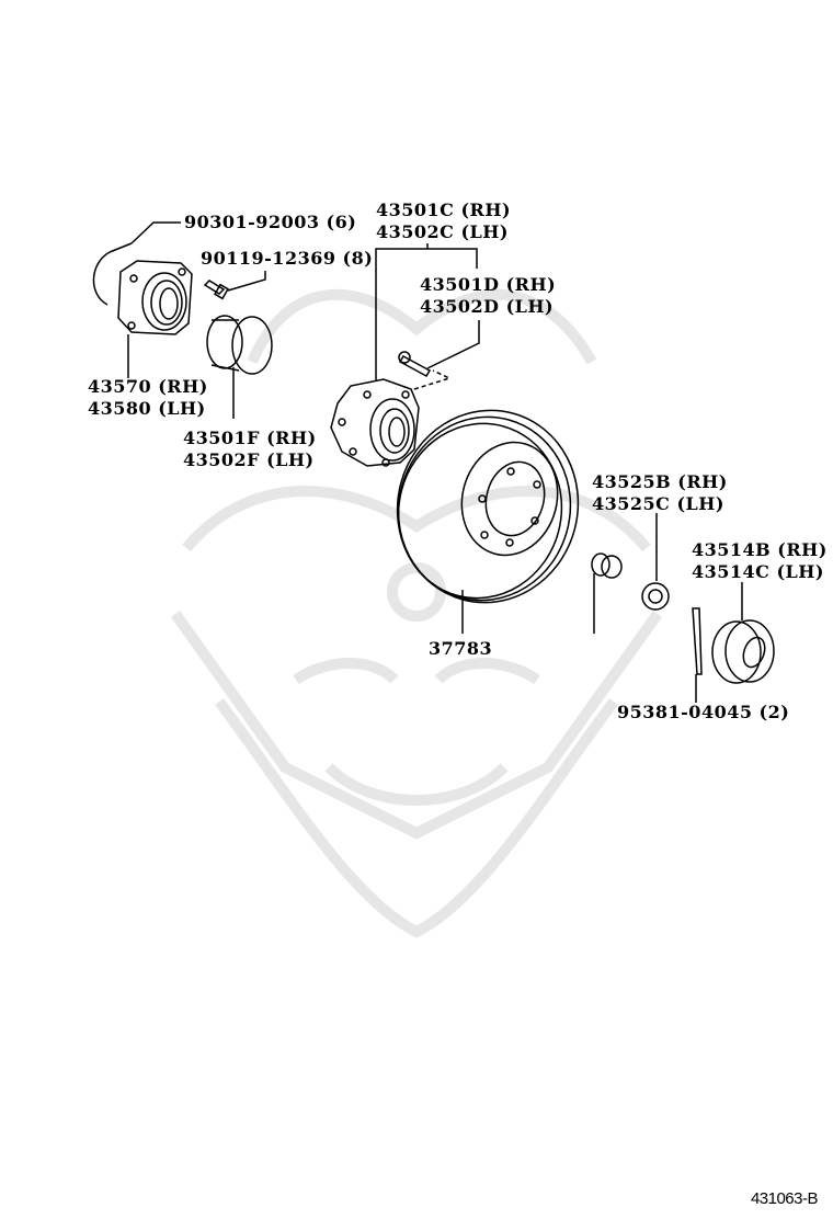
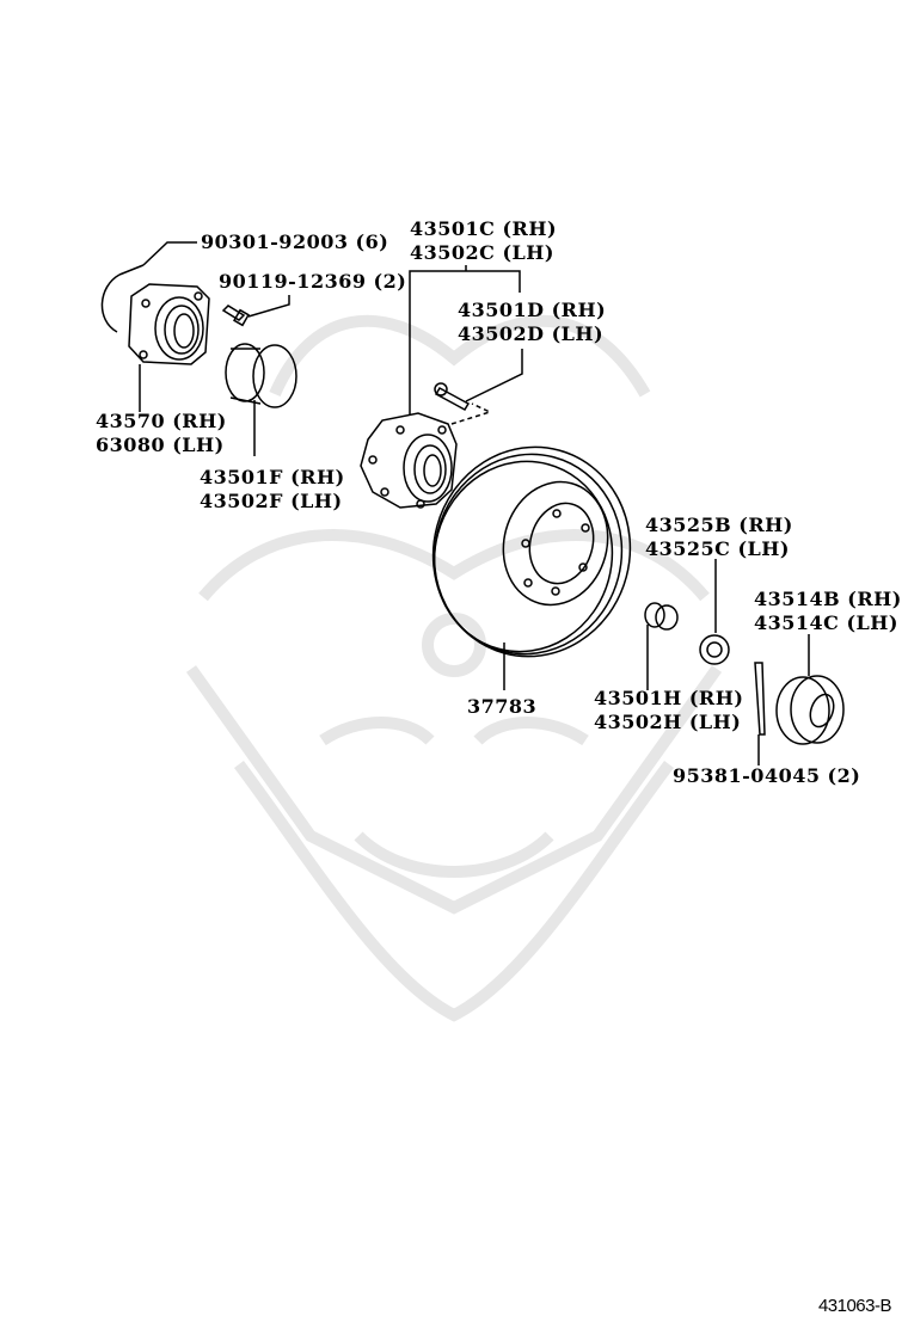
  90301-92003 (6)
- 90119-12369 (8)
+ 90119-12369 (2)
  43570 (RH)
- 43580 (LH)
+ 63080 (LH)
  43501F (RH)
  43502F (LH)
  43501C (RH)
  43502C (LH)
  43501D (RH)
  43502D (LH)
  37783
  43525B (RH)
  43525C (LH)
+ 43501H (RH)
+ 43502H (LH)
  43514B (RH)
  43514C (LH)
  95381-04045 (2)
  431063-B
